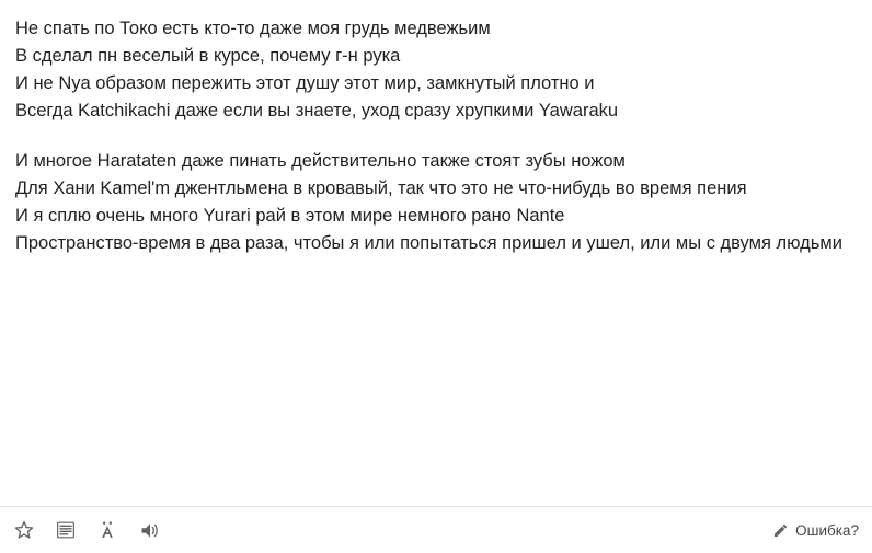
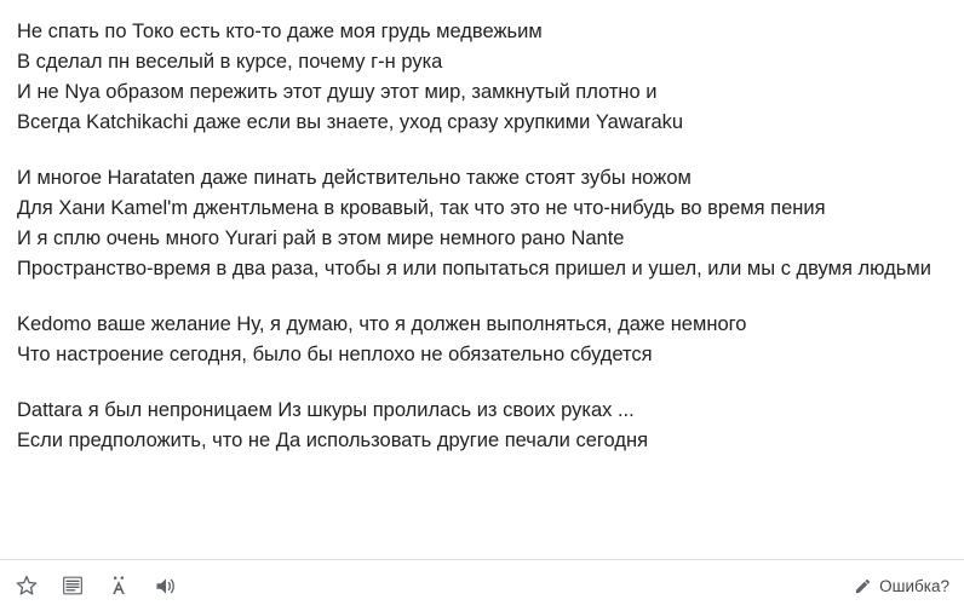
  Не спать по Токо есть кто-то даже моя грудь медвежьим
  В сделал пн веселый в курсе, почему г-н рука
  И не Nya образом пережить этот душу этот мир, замкнутый плотно и
  Всегда Katchikachi даже если вы знаете, уход сразу хрупкими Yawaraku
  И многое Harataten даже пинать действительно также стоят зубы ножом
  Для Хани Kamel'm джентльмена в кровавый, так что это не что-нибудь во время пения
  И я сплю очень много Yurari рай в этом мире немного рано Nante
  Пространство-время в два раза, чтобы я или попытаться пришел и ушел, или мы с двумя людьми
+ Kedomo ваше желание Ну, я думаю, что я должен выполняться, даже немного
+ Что настроение сегодня, было бы неплохо не обязательно сбудется
+ Dattara я был непроницаем Из шкуры пролилась из своих руках ...
+ Если предположить, что не Да использовать другие печали сегодня
  Ошибка?
